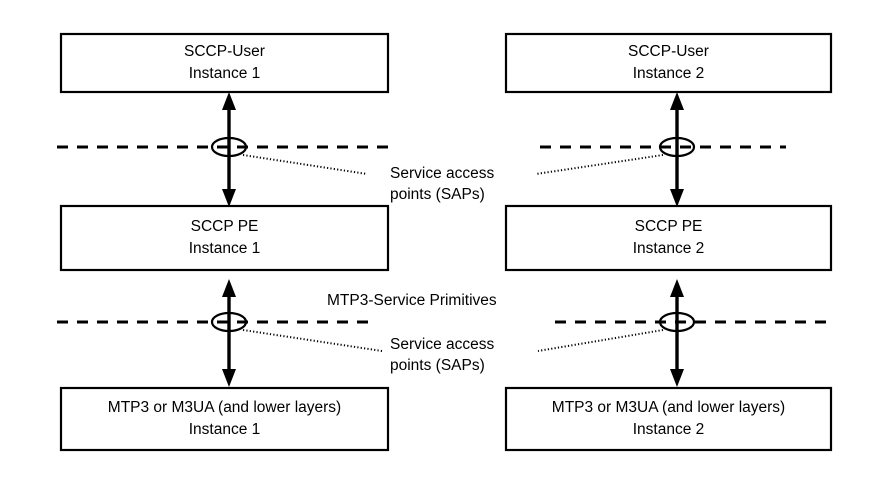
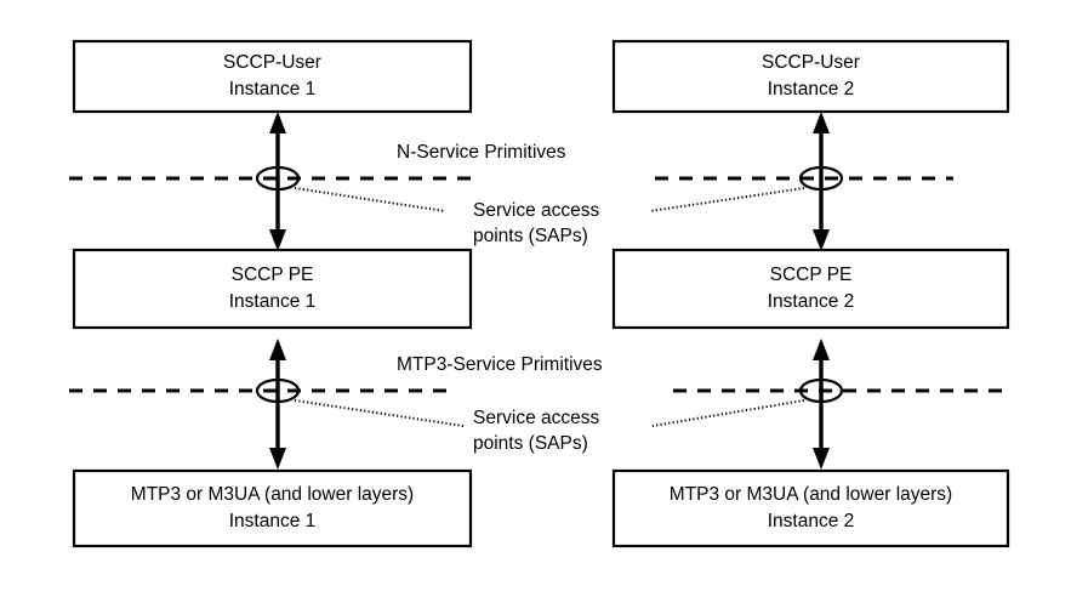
  SCCP-User
  Instance 1
  SCCP PE
  Instance 1
  MTP3 or M3UA (and lower layers)
  Instance 1
  SCCP-User
  Instance 2
  SCCP PE
  Instance 2
  MTP3 or M3UA (and lower layers)
  Instance 2
+ N-Service Primitives
  Service access
  points (SAPs)
  MTP3-Service Primitives
  Service access
  points (SAPs)
